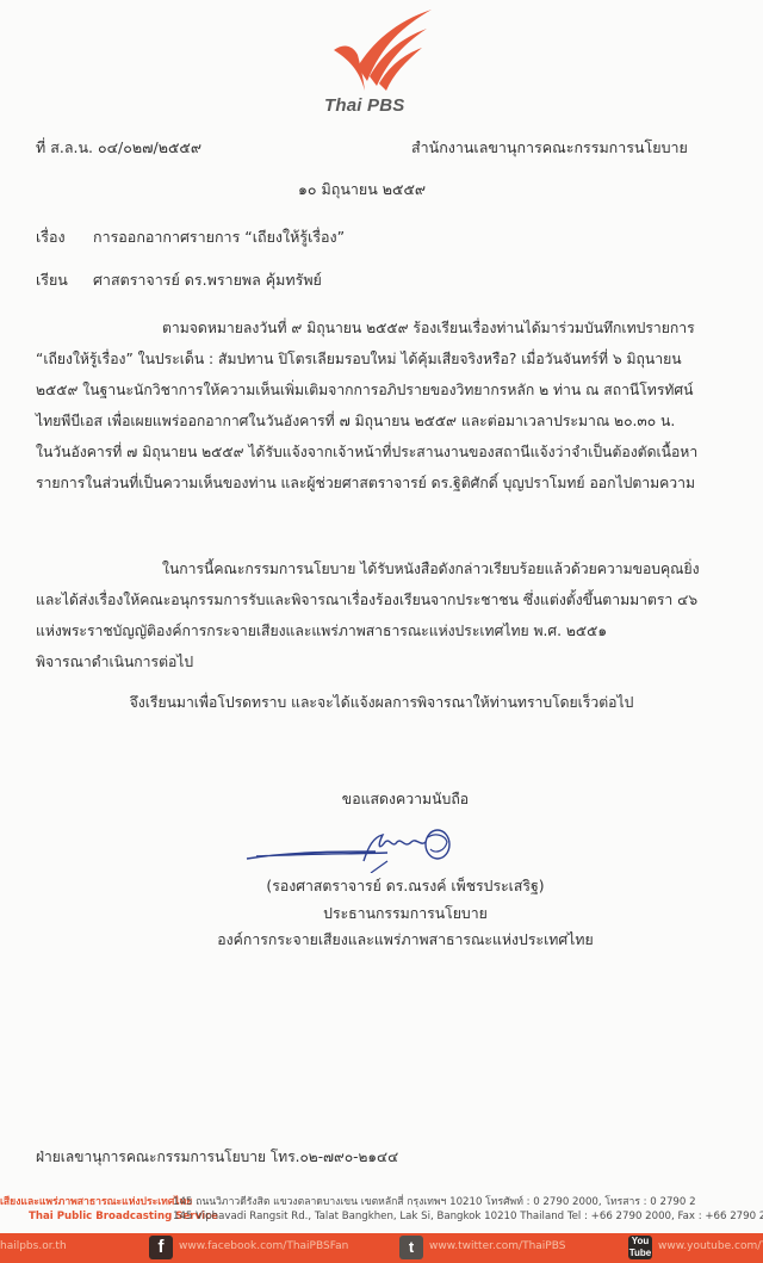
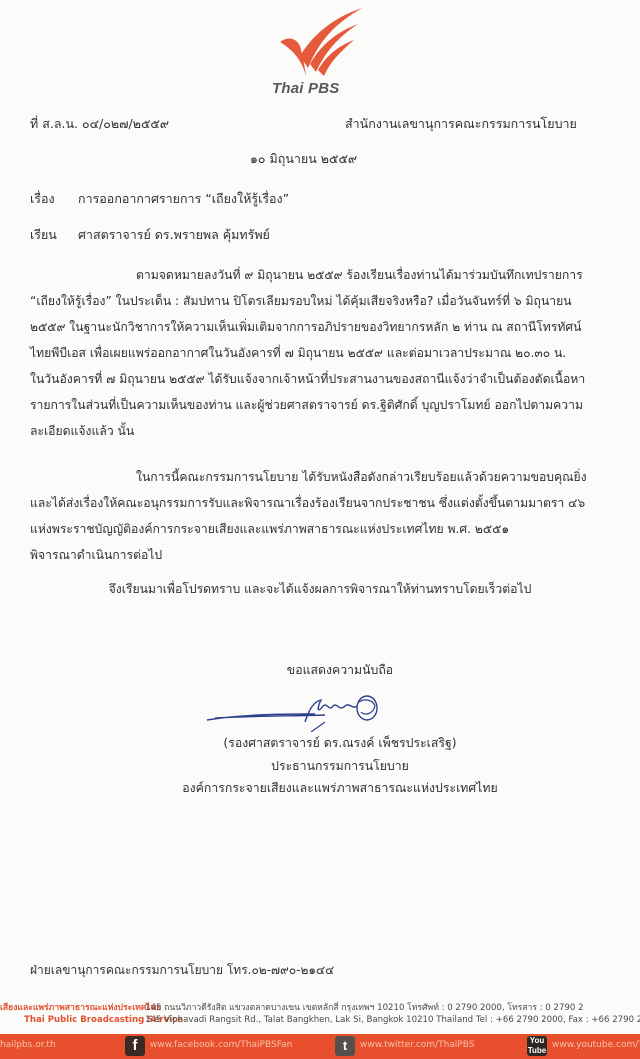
  Thai PBS
  ที่ ส.ล.น. ๐๔/๐๒๗/๒๕๕๙
  สำนักงานเลขานุการคณะกรรมการนโยบาย
  ๑๐ มิถุนายน ๒๕๕๙
  เรื่อง
  การออกอากาศรายการ “เถียงให้รู้เรื่อง”
  เรียน
  ศาสตราจารย์ ดร.พรายพล คุ้มทรัพย์
  ตามจดหมายลงวันที่ ๙ มิถุนายน ๒๕๕๙ ร้องเรียนเรื่องท่านได้มาร่วมบันทึกเทปรายการ
  “เถียงให้รู้เรื่อง” ในประเด็น : สัมปทาน ปิโตรเลียมรอบใหม่ ได้คุ้มเสียจริงหรือ? เมื่อวันจันทร์ที่ ๖ มิถุนายน
  ๒๕๕๙ ในฐานะนักวิชาการให้ความเห็นเพิ่มเติมจากการอภิปรายของวิทยากรหลัก ๒ ท่าน ณ สถานีโทรทัศน์
  ไทยพีบีเอส เพื่อเผยแพร่ออกอากาศในวันอังคารที่ ๗ มิถุนายน ๒๕๕๙ และต่อมาเวลาประมาณ ๒๐.๓๐ น.
  ในวันอังคารที่ ๗ มิถุนายน ๒๕๕๙ ได้รับแจ้งจากเจ้าหน้าที่ประสานงานของสถานีแจ้งว่าจำเป็นต้องตัดเนื้อหา
  รายการในส่วนที่เป็นความเห็นของท่าน และผู้ช่วยศาสตราจารย์ ดร.ฐิติศักดิ์ บุญปราโมทย์ ออกไปตามความ
+ ละเอียดแจ้งแล้ว นั้น
  ในการนี้คณะกรรมการนโยบาย ได้รับหนังสือดังกล่าวเรียบร้อยแล้วด้วยความขอบคุณยิ่ง
  และได้ส่งเรื่องให้คณะอนุกรรมการรับและพิจารณาเรื่องร้องเรียนจากประชาชน ซึ่งแต่งตั้งขึ้นตามมาตรา ๔๖
  แห่งพระราชบัญญัติองค์การกระจายเสียงและแพร่ภาพสาธารณะแห่งประเทศไทย พ.ศ. ๒๕๕๑
  พิจารณาดำเนินการต่อไป
  จึงเรียนมาเพื่อโปรดทราบ และจะได้แจ้งผลการพิจารณาให้ท่านทราบโดยเร็วต่อไป
  ขอแสดงความนับถือ
  (รองศาสตราจารย์ ดร.ณรงค์ เพ็ชรประเสริฐ)
  ประธานกรรมการนโยบาย
  องค์การกระจายเสียงและแพร่ภาพสาธารณะแห่งประเทศไทย
  ฝ่ายเลขานุการคณะกรรมการนโยบาย โทร.๐๒-๗๙๐-๒๑๔๔
  เสียงและแพร่ภาพสาธารณะแห่งประเทศไทย
  145 ถนนวิภาวดีรังสิต แขวงตลาดบางเขน เขตหลักสี่ กรุงเทพฯ 10210 โทรศัพท์ : 0 2790 2000, โทรสาร : 0 2790 2
  Thai Public Broadcasting Service
  145 Viphavadi Rangsit Rd., Talat Bangkhen, Lak Si, Bangkok 10210 Thailand Tel : +66 2790 2000, Fax : +66 2790
  hailpbs.or.th
  f
  www.facebook.com/ThaiPBSFan
  t
  www.twitter.com/ThaiPBS
  You Tube
  www.youtube.com/
